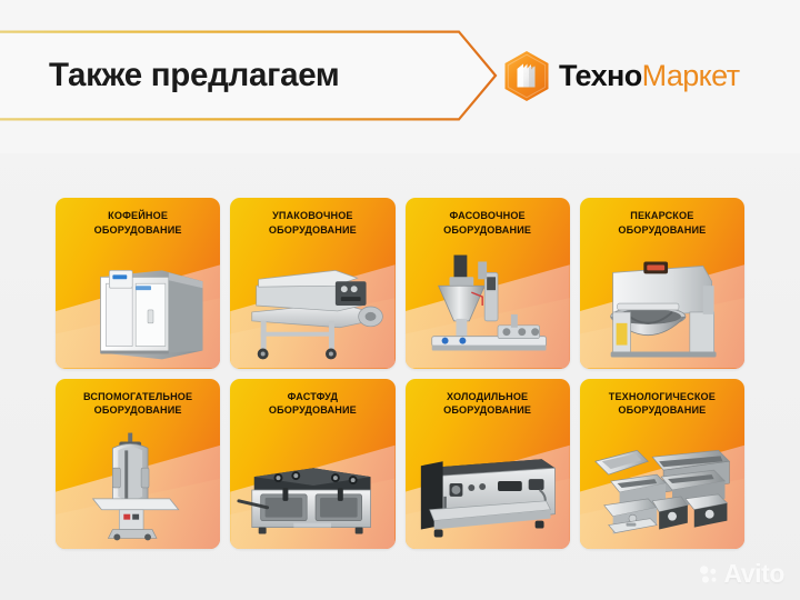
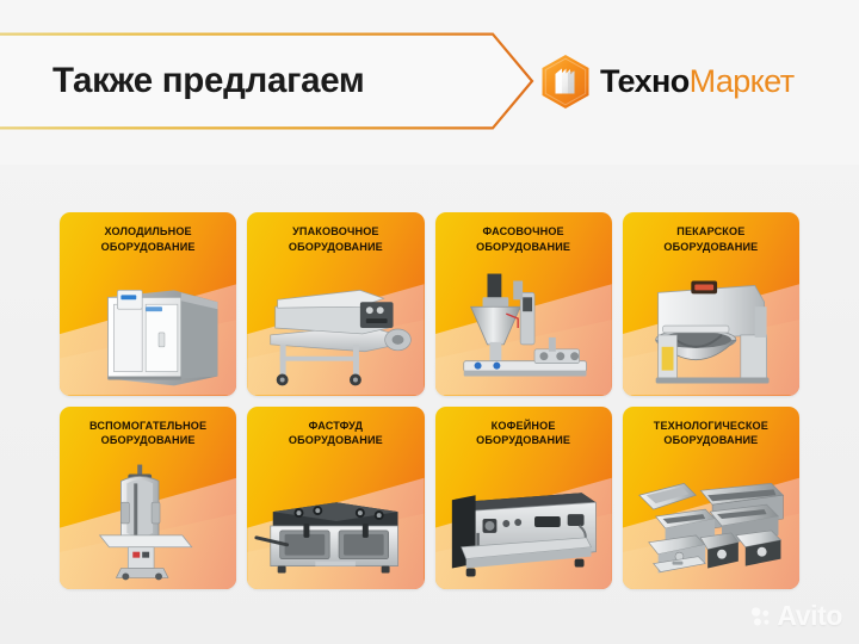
  Также предлагаем
  ТехноМаркет
- КОФЕЙНОЕ
+ ХОЛОДИЛЬНОЕ
  ОБОРУДОВАНИЕ
  УПАКОВОЧНОЕ
  ОБОРУДОВАНИЕ
  ФАСОВОЧНОЕ
  ОБОРУДОВАНИЕ
  ПЕКАРСКОЕ
  ОБОРУДОВАНИЕ
  ВСПОМОГАТЕЛЬНОЕ
  ОБОРУДОВАНИЕ
  ФАСТФУД
  ОБОРУДОВАНИЕ
- ХОЛОДИЛЬНОЕ
+ КОФЕЙНОЕ
  ОБОРУДОВАНИЕ
  ТЕХНОЛОГИЧЕСКОЕ
  ОБОРУДОВАНИЕ
